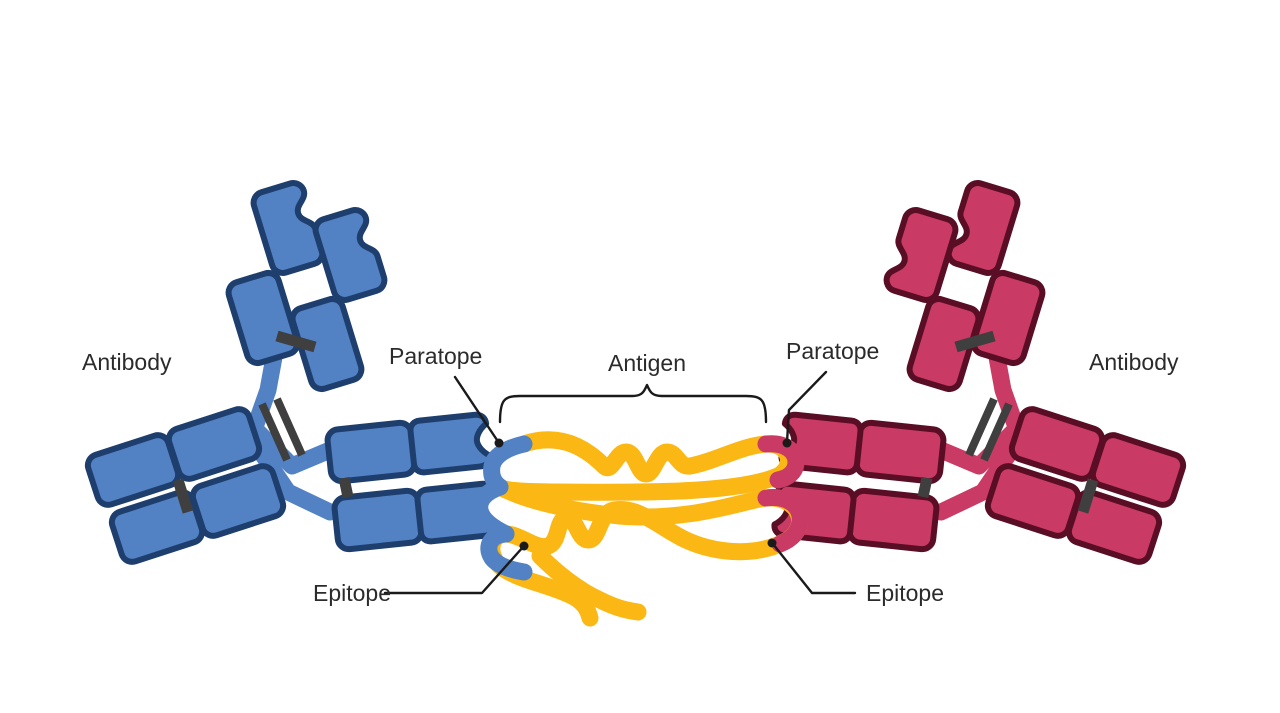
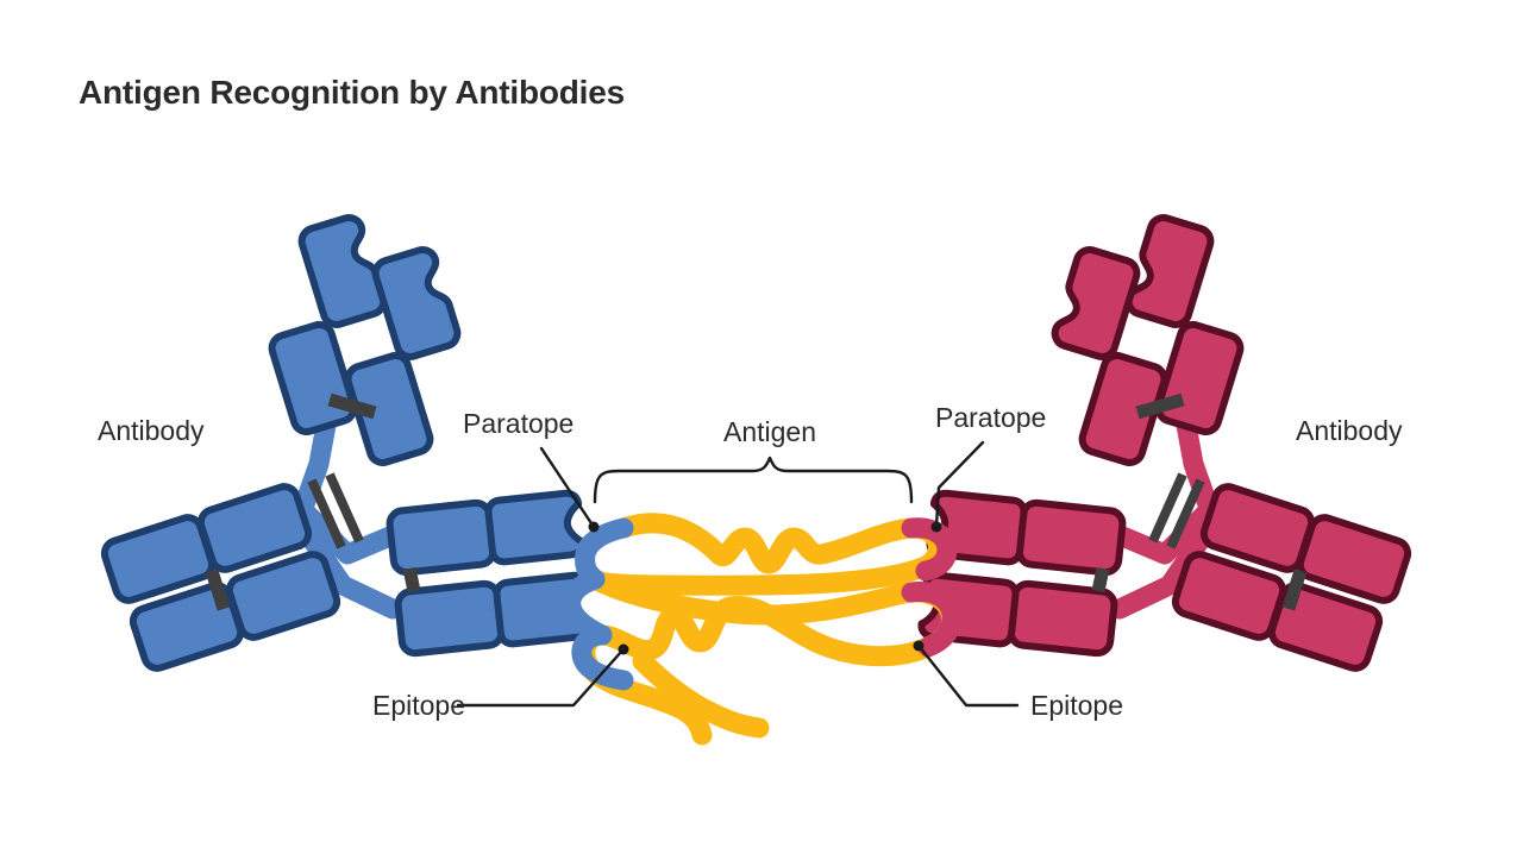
+ Antigen Recognition by Antibodies
  Antibody
  Paratope
  Antigen
  Paratope
  Antibody
  Epitope
  Epitope
